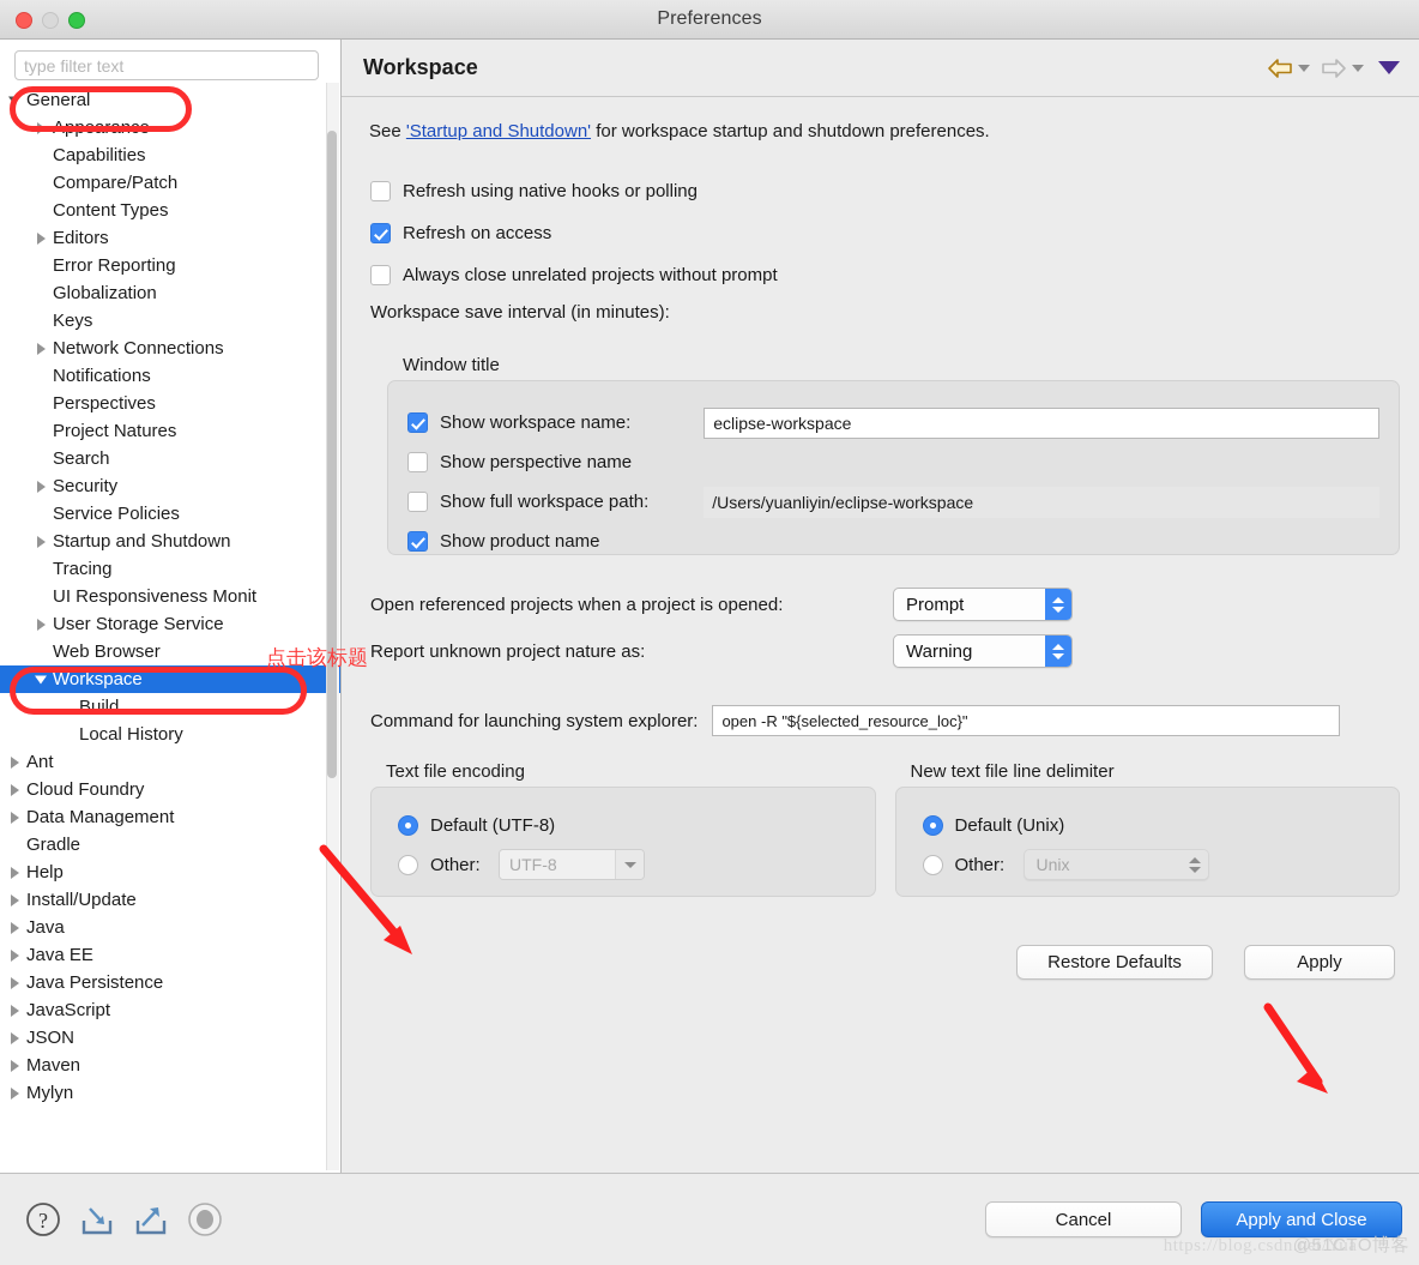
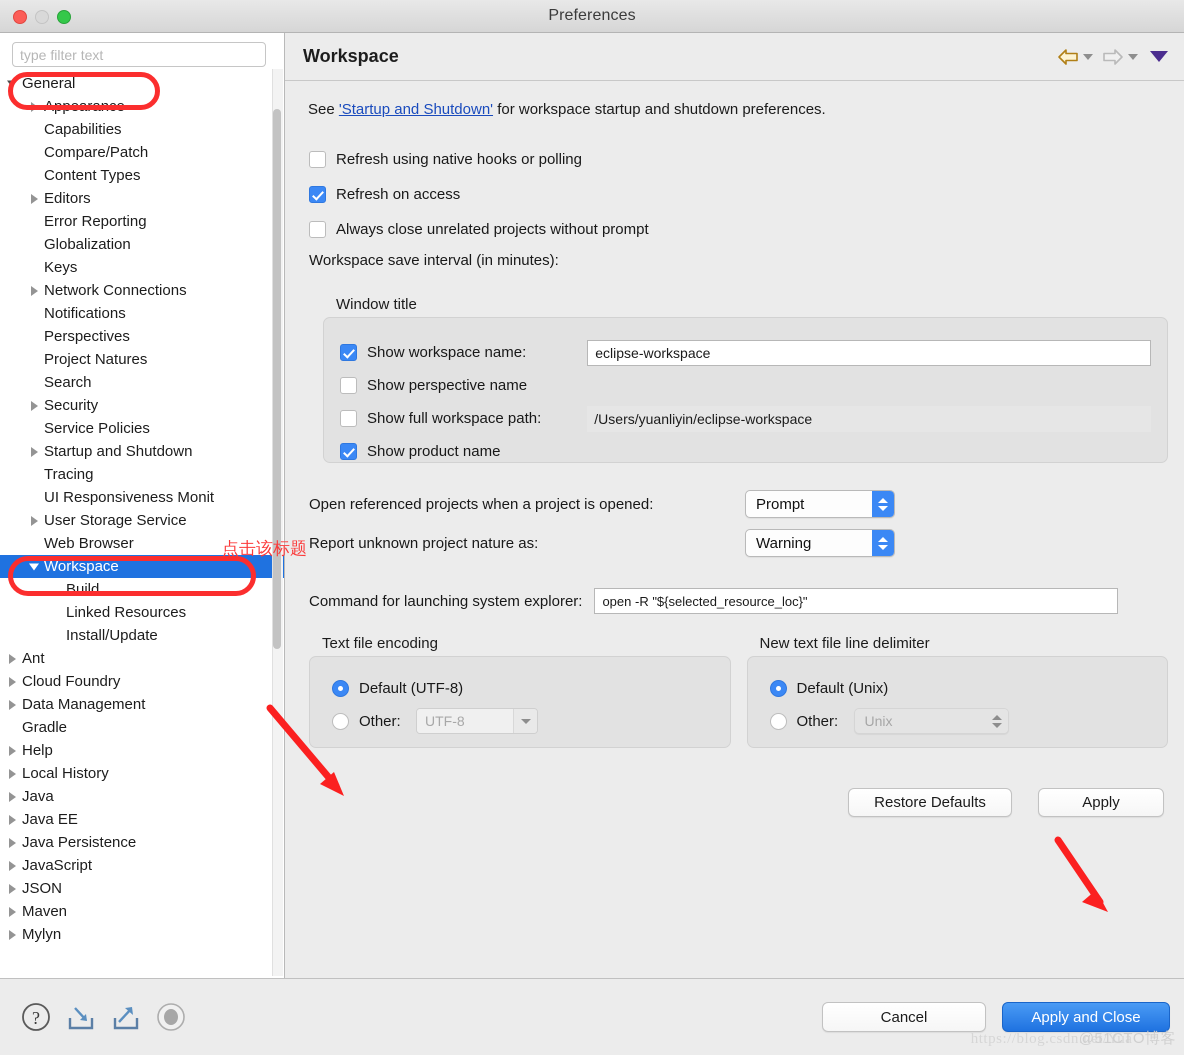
  Preferences
  type filter text
  General
  Appearance
  Capabilities
  Compare/Patch
  Content Types
  Editors
  Error Reporting
  Globalization
  Keys
  Network Connections
  Notifications
  Perspectives
  Project Natures
  Search
  Security
  Service Policies
  Startup and Shutdown
  Tracing
  UI Responsiveness Monit
  User Storage Service
  Web Browser
  Workspace
  Build
+ Linked Resources
- Local History
+ Install/Update
  Ant
  Cloud Foundry
  Data Management
  Gradle
  Help
- Install/Update
+ Local History
  Java
  Java EE
  Java Persistence
  JavaScript
  JSON
  Maven
  Mylyn
  Workspace
  See 'Startup and Shutdown' for workspace startup and shutdown preferences.
  Refresh using native hooks or polling
  Refresh on access
  Always close unrelated projects without prompt
  Workspace save interval (in minutes):
  Window title
  Show workspace name:
  eclipse-workspace
  Show perspective name
  Show full workspace path:
  /Users/yuanliyin/eclipse-workspace
  Show product name
  Open referenced projects when a project is opened:
  Prompt
  Report unknown project nature as:
  Warning
  Command for launching system explorer:
  open -R "${selected_resource_loc}"
  Text file encoding
  Default (UTF-8)
  Other:
  UTF-8
  New text file line delimiter
  Default (Unix)
  Other:
  Unix
  Restore Defaults
  Apply
  ?
  Cancel
  Apply and Close
  点击该标题
  https://blog.csdn.net/Yua @51CTO博客
